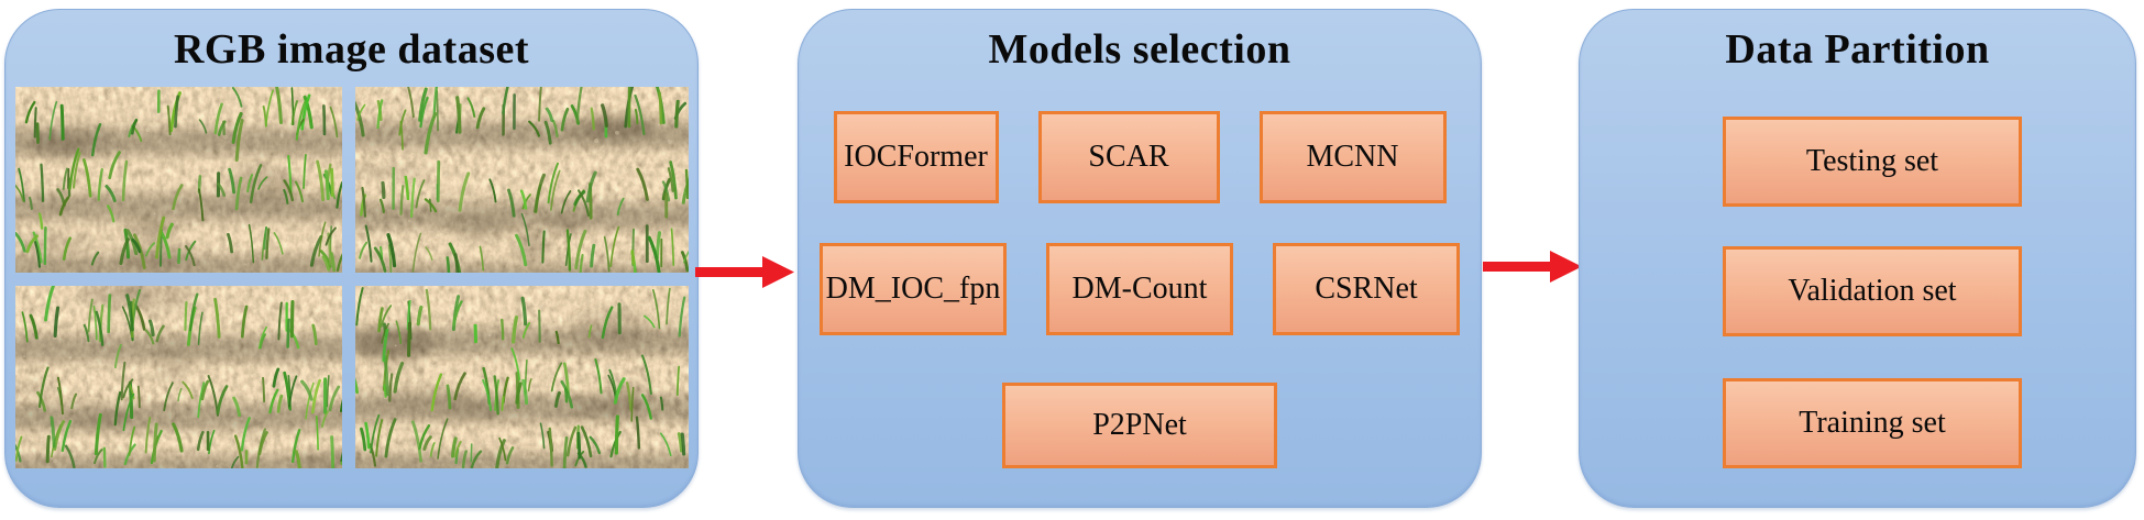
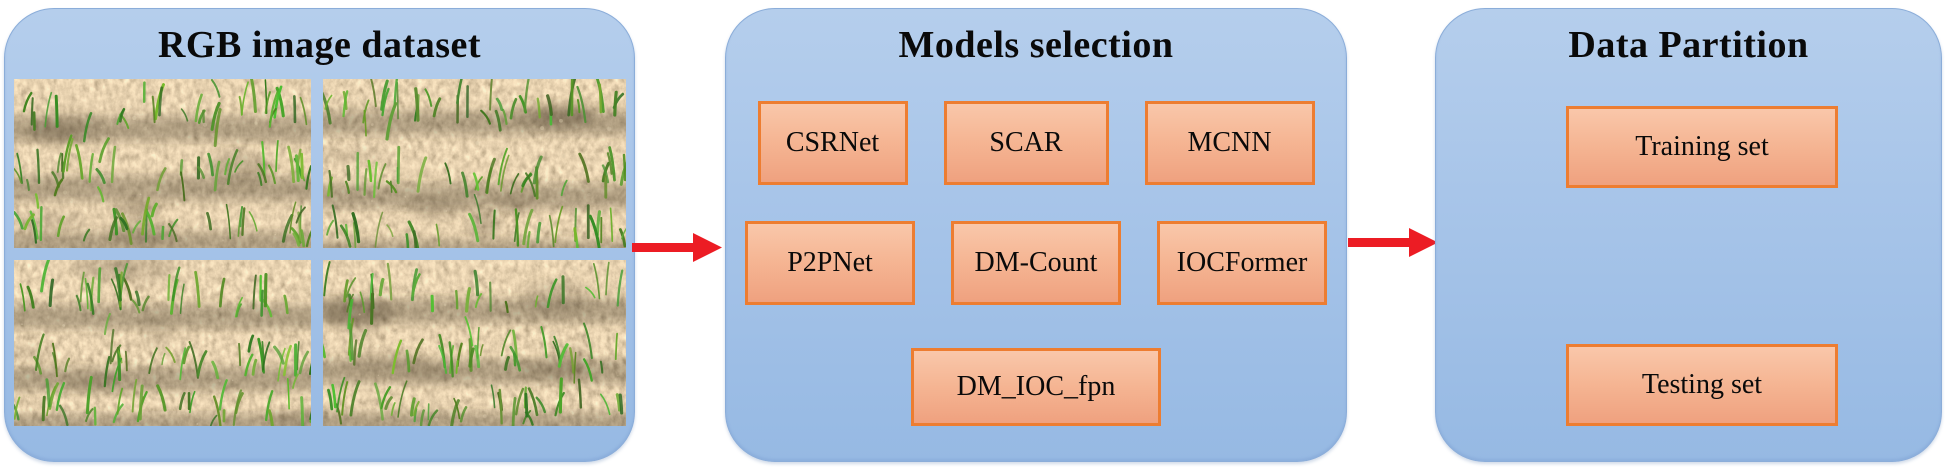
  RGB image dataset
  Models selection
- IOCFormer
+ CSRNet
  SCAR
  MCNN
- DM_IOC_fpn
+ P2PNet
  DM-Count
- CSRNet
+ IOCFormer
- P2PNet
+ DM_IOC_fpn
  Data Partition
- Testing set
+ Training set
- Validation set
- Training set
+ Testing set
